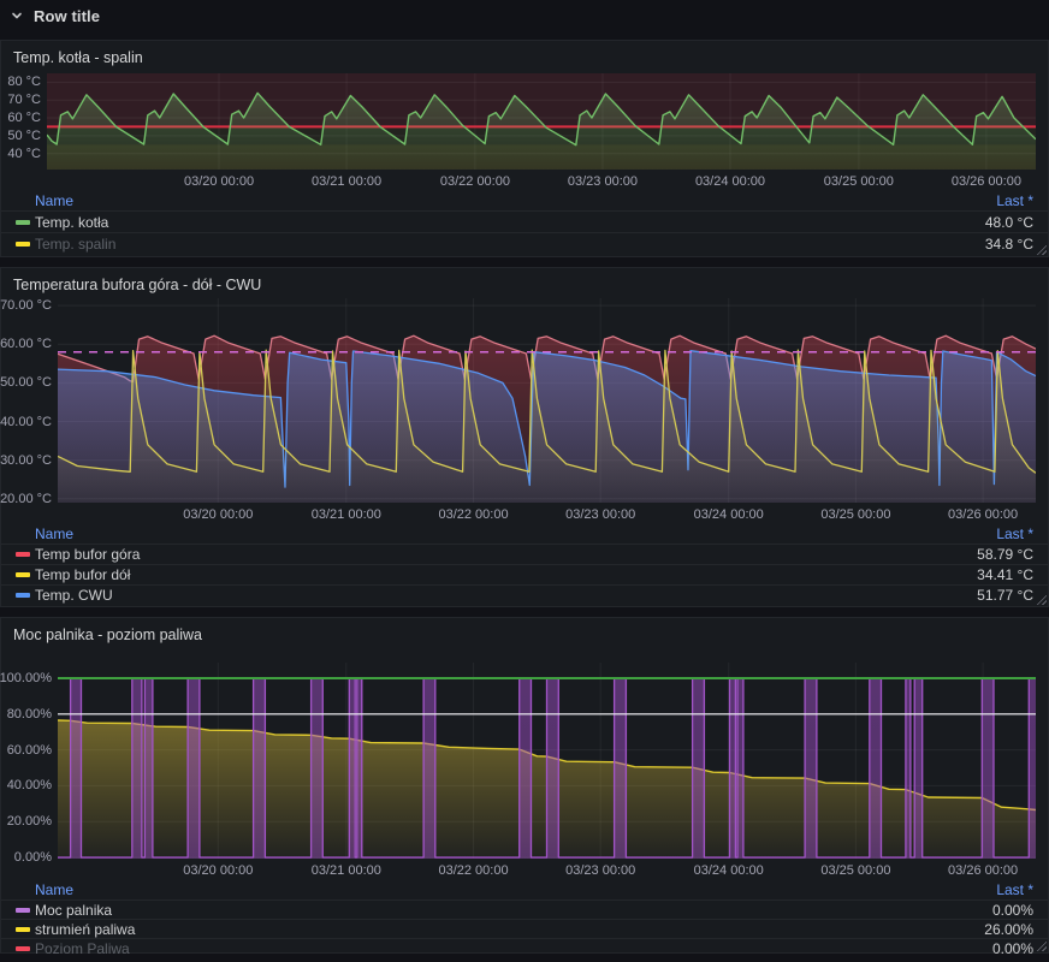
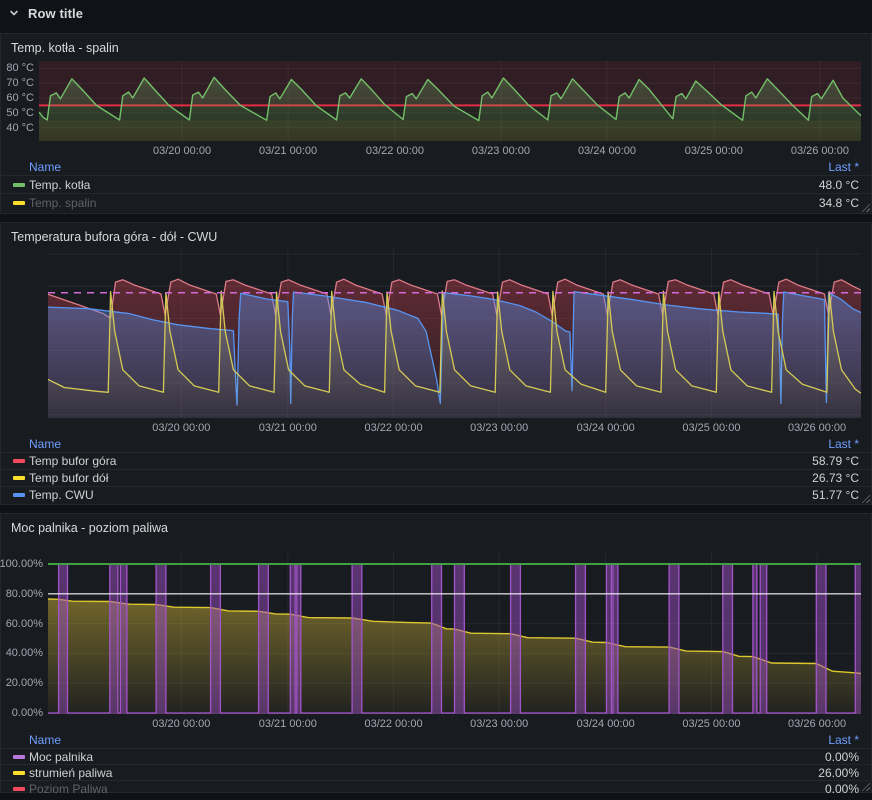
  Row title
  Temp. kotła - spalin
  40 °C
  50 °C
  60 °C
  70 °C
  80 °C
  03/20 00:00
  03/21 00:00
  03/22 00:00
  03/23 00:00
  03/24 00:00
  03/25 00:00
  03/26 00:00
  Name
  Last *
  Temp. kotła
  48.0 °C
  Temp. spalin
  34.8 °C
  Temperatura bufora góra - dół - CWU
- 20.00 °C
- 30.00 °C
- 40.00 °C
- 50.00 °C
- 60.00 °C
- 70.00 °C
  03/20 00:00
  03/21 00:00
  03/22 00:00
  03/23 00:00
  03/24 00:00
  03/25 00:00
  03/26 00:00
  Name
  Last *
  Temp bufor góra
  58.79 °C
  Temp bufor dół
- 34.41 °C
+ 26.73 °C
  Temp. CWU
  51.77 °C
  Moc palnika - poziom paliwa
  0.00%
  20.00%
  40.00%
  60.00%
  80.00%
  100.00%
  03/20 00:00
  03/21 00:00
  03/22 00:00
  03/23 00:00
  03/24 00:00
  03/25 00:00
  03/26 00:00
  Name
  Last *
  Moc palnika
  0.00%
  strumień paliwa
  26.00%
  Poziom Paliwa
  0.00%
